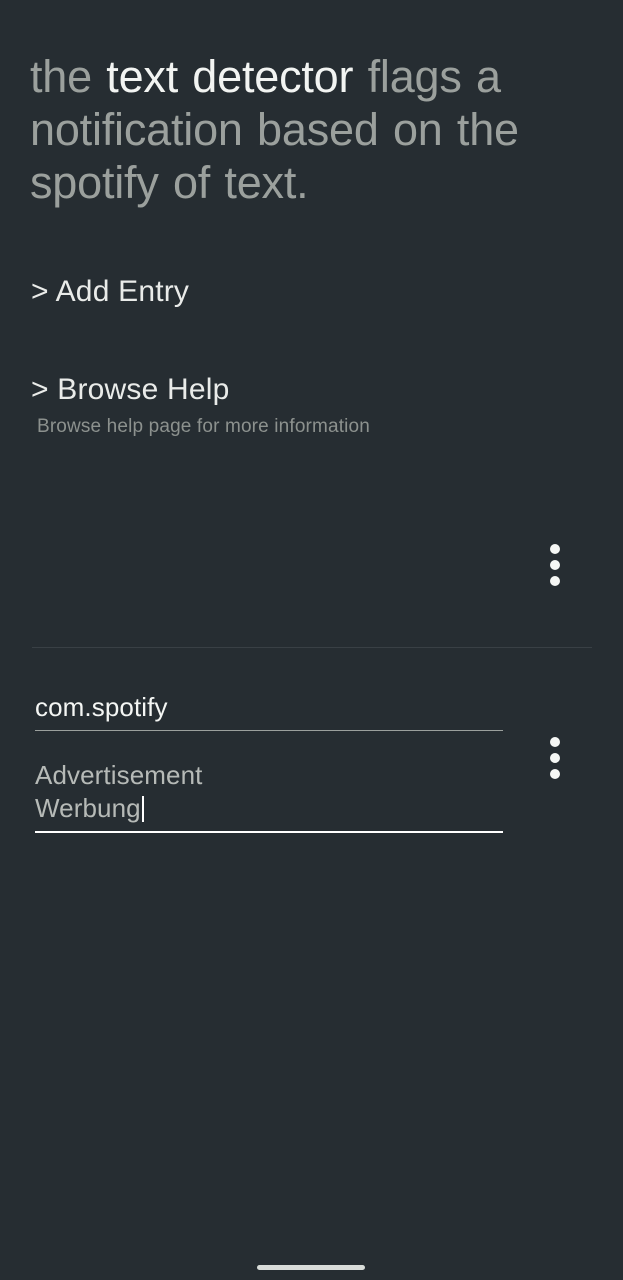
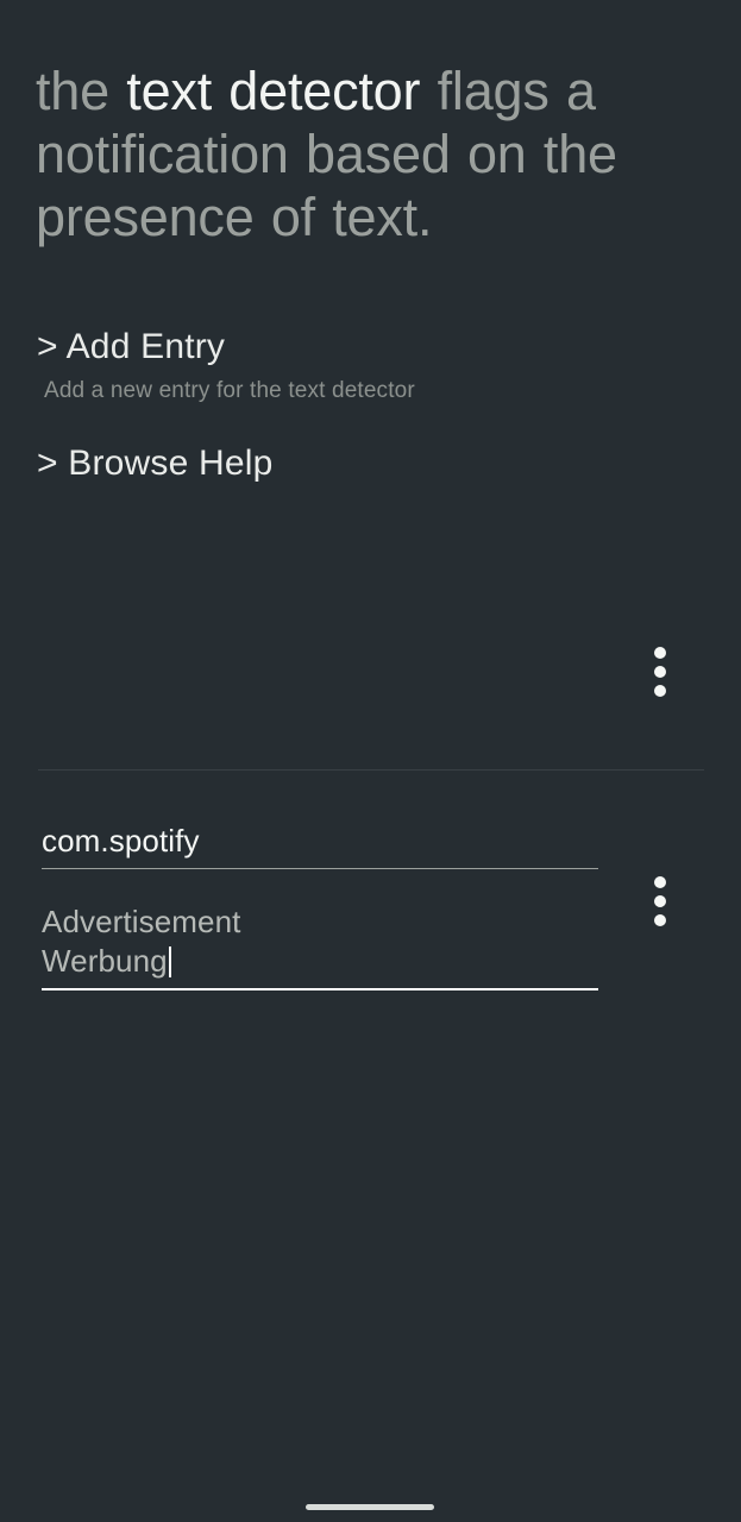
- the text detector flags a notification based on the spotify of text.
+ the text detector flags a notification based on the presence of text.
  > Add Entry
+ Add a new entry for the text detector
  > Browse Help
- Browse help page for more information
  com.spotify
  Advertisement
  Werbung
